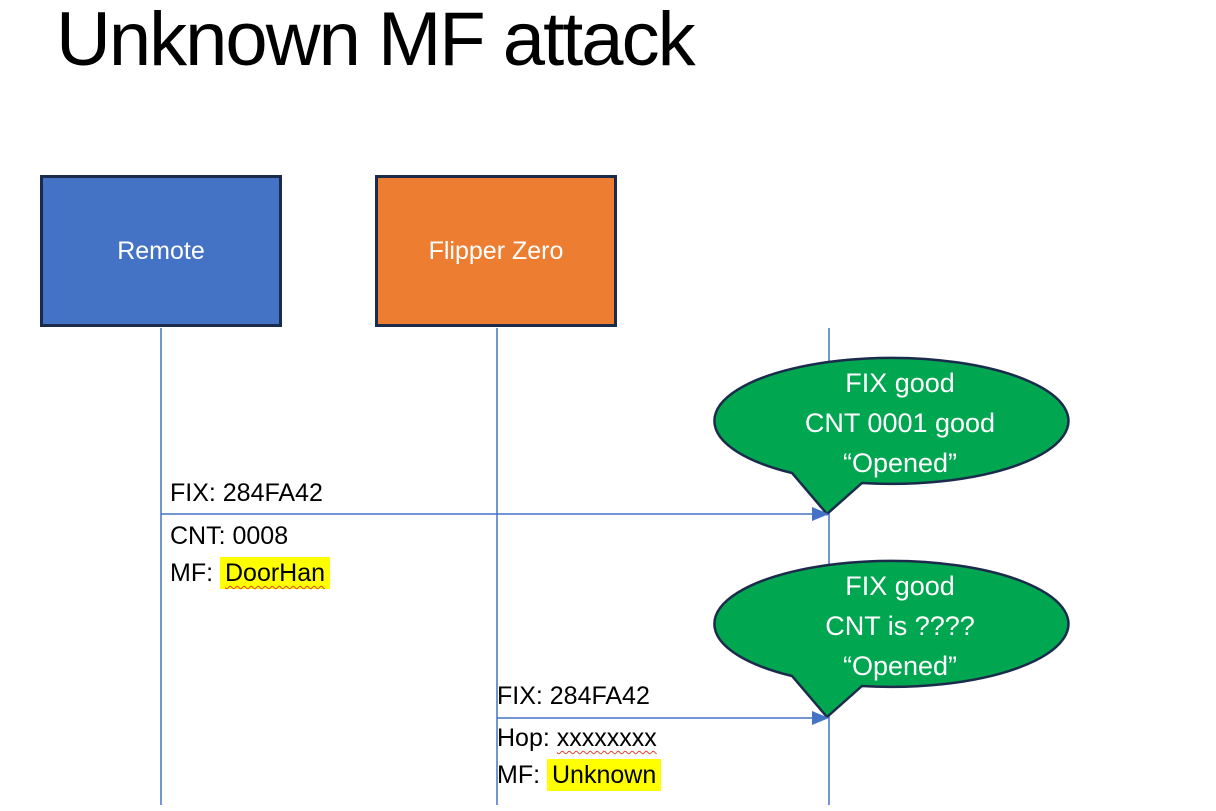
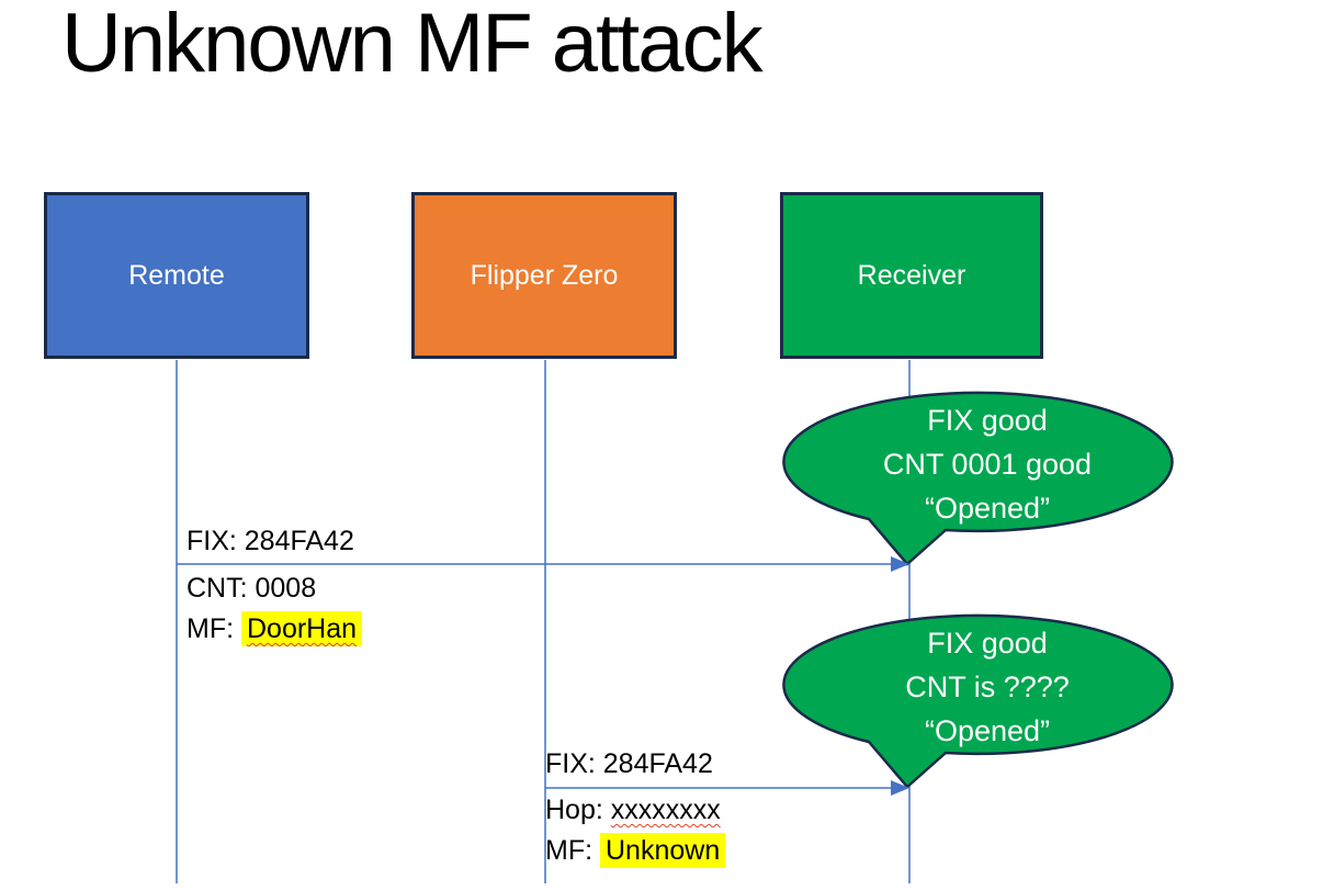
  Unknown MF attack
  Remote
  Flipper Zero
+ Receiver
  FIX: 284FA42
  CNT: 0008
  MF: DoorHan
  FIX: 284FA42
  Hop: xxxxxxxx
  MF: Unknown
  FIX good
  CNT 0001 good
  “Opened”
  FIX good
  CNT is ????
  “Opened”
